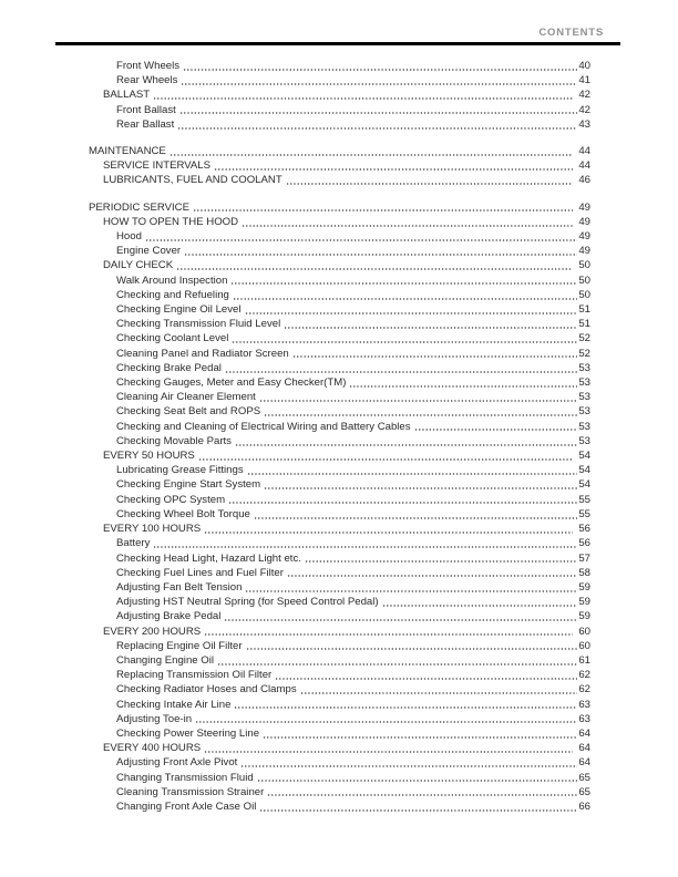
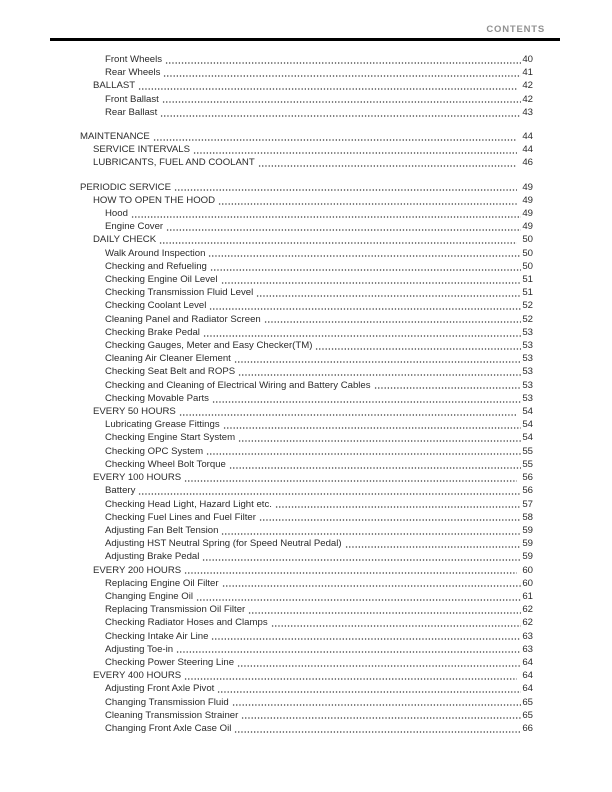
  CONTENTS
  Front Wheels
  40
  Rear Wheels
  41
  BALLAST
  42
  Front Ballast
  42
  Rear Ballast
  43
  MAINTENANCE
  44
  SERVICE INTERVALS
  44
  LUBRICANTS, FUEL AND COOLANT
  46
  PERIODIC SERVICE
  49
  HOW TO OPEN THE HOOD
  49
  Hood
  49
  Engine Cover
  49
  DAILY CHECK
  50
  Walk Around Inspection
  50
  Checking and Refueling
  50
  Checking Engine Oil Level
  51
  Checking Transmission Fluid Level
  51
  Checking Coolant Level
  52
  Cleaning Panel and Radiator Screen
  52
  Checking Brake Pedal
  53
  Checking Gauges, Meter and Easy Checker(TM)
  53
  Cleaning Air Cleaner Element
  53
  Checking Seat Belt and ROPS
  53
  Checking and Cleaning of Electrical Wiring and Battery Cables
  53
  Checking Movable Parts
  53
  EVERY 50 HOURS
  54
  Lubricating Grease Fittings
  54
  Checking Engine Start System
  54
  Checking OPC System
  55
  Checking Wheel Bolt Torque
  55
  EVERY 100 HOURS
  56
  Battery
  56
  Checking Head Light, Hazard Light etc.
  57
  Checking Fuel Lines and Fuel Filter
  58
  Adjusting Fan Belt Tension
  59
- Adjusting HST Neutral Spring (for Speed Control Pedal)
+ Adjusting HST Neutral Spring (for Speed Neutral Pedal)
  59
  Adjusting Brake Pedal
  59
  EVERY 200 HOURS
  60
  Replacing Engine Oil Filter
  60
  Changing Engine Oil
  61
  Replacing Transmission Oil Filter
  62
  Checking Radiator Hoses and Clamps
  62
  Checking Intake Air Line
  63
  Adjusting Toe-in
  63
  Checking Power Steering Line
  64
  EVERY 400 HOURS
  64
  Adjusting Front Axle Pivot
  64
  Changing Transmission Fluid
  65
  Cleaning Transmission Strainer
  65
  Changing Front Axle Case Oil
  66
